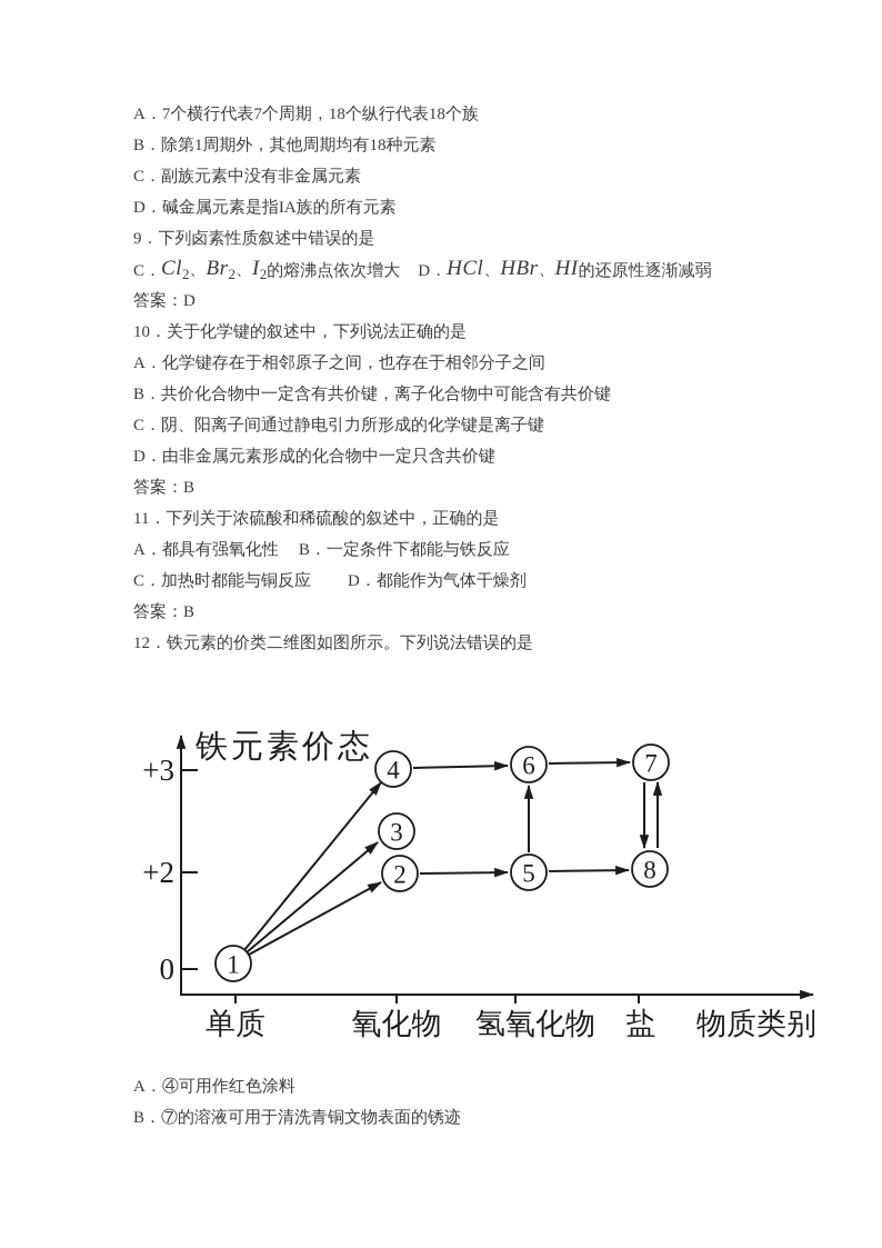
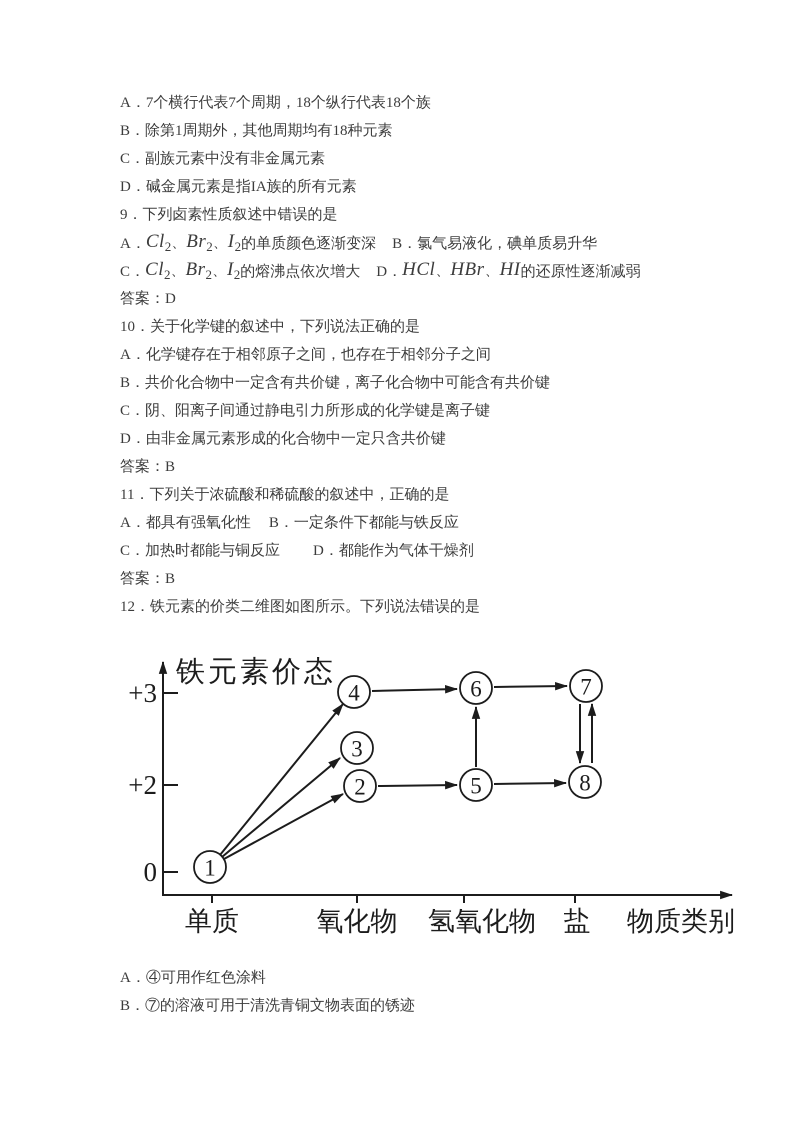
  A．7个横行代表7个周期，18个纵行代表18个族
  B．除第1周期外，其他周期均有18种元素
  C．副族元素中没有非金属元素
  D．碱金属元素是指IA族的所有元素
  9．下列卤素性质叙述中错误的是
+ A．Cl2、Br2、I2的单质颜色逐渐变深 B．氯气易液化，碘单质易升华
  C．Cl2、Br2、I2的熔沸点依次增大 D．HCl、HBr、HI的还原性逐渐减弱
  答案：D
  10．关于化学键的叙述中，下列说法正确的是
  A．化学键存在于相邻原子之间，也存在于相邻分子之间
  B．共价化合物中一定含有共价键，离子化合物中可能含有共价键
  C．阴、阳离子间通过静电引力所形成的化学键是离子键
  D．由非金属元素形成的化合物中一定只含共价键
  答案：B
  11．下列关于浓硫酸和稀硫酸的叙述中，正确的是
  A．都具有强氧化性 B．一定条件下都能与铁反应
  C．加热时都能与铜反应 D．都能作为气体干燥剂
  答案：B
  12．铁元素的价类二维图如图所示。下列说法错误的是
  铁元素价态
  +3
  +2
  0
  单质
  氧化物
  氢氧化物
  盐
  物质类别
  1
  2
  3
  4
  5
  6
  7
  8
  A．④可用作红色涂料
  B．⑦的溶液可用于清洗青铜文物表面的锈迹
